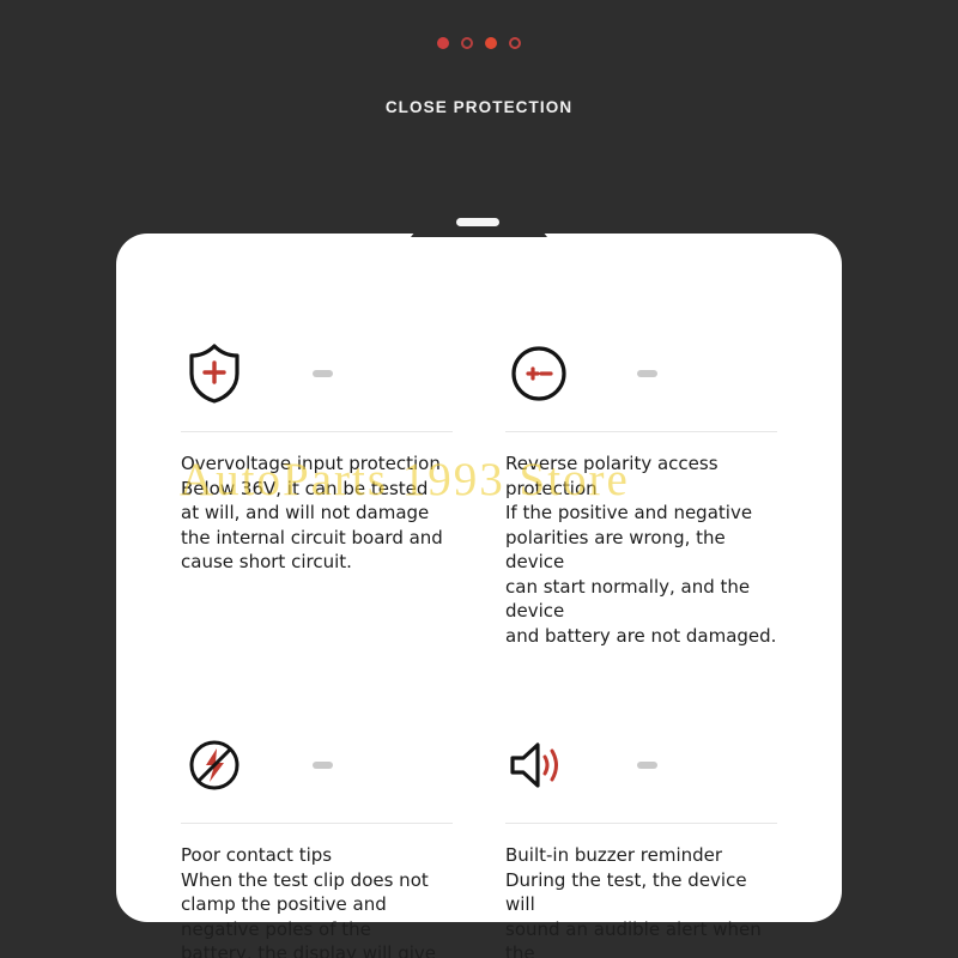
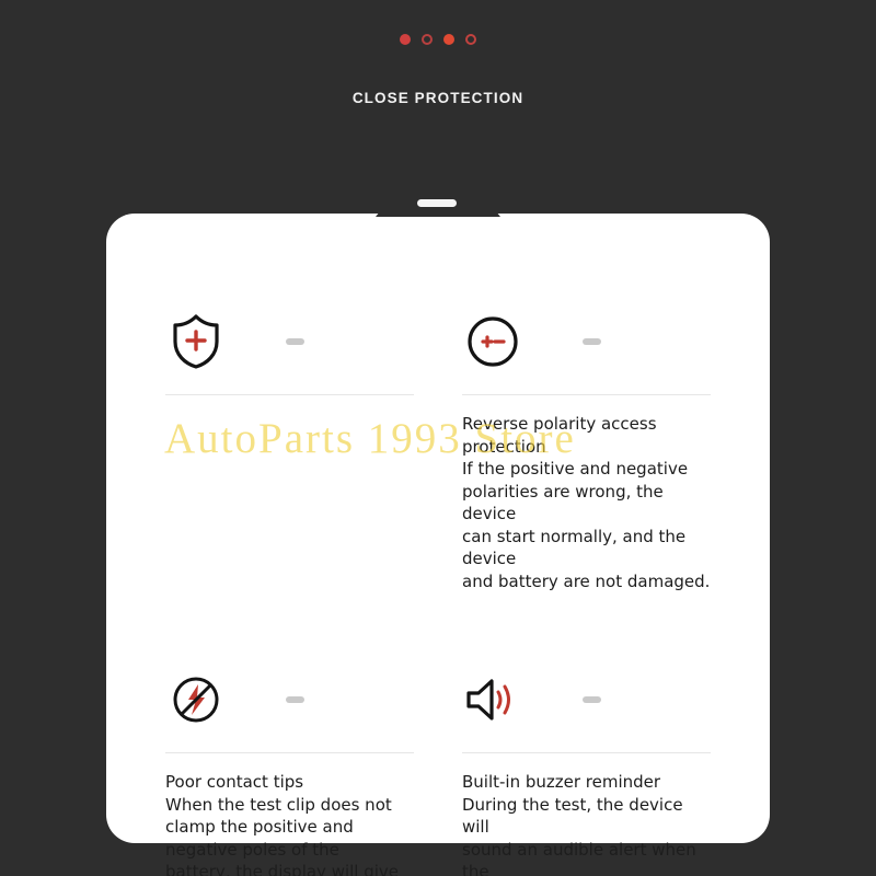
  CLOSE PROTECTION
- Overvoltage input protection
- Below 36V, it can be tested
- at will, and will not damage
- the internal circuit board and
- cause short circuit.
  Reverse polarity access protection
  If the positive and negative
  polarities are wrong, the device
  can start normally, and the device
  and battery are not damaged.
  Poor contact tips
  When the test clip does not
  clamp the positive and
  negative poles of the
  Built-in buzzer reminder
  During the test, the device will
  sound an audible alert when
  AutoParts 1993 Store
